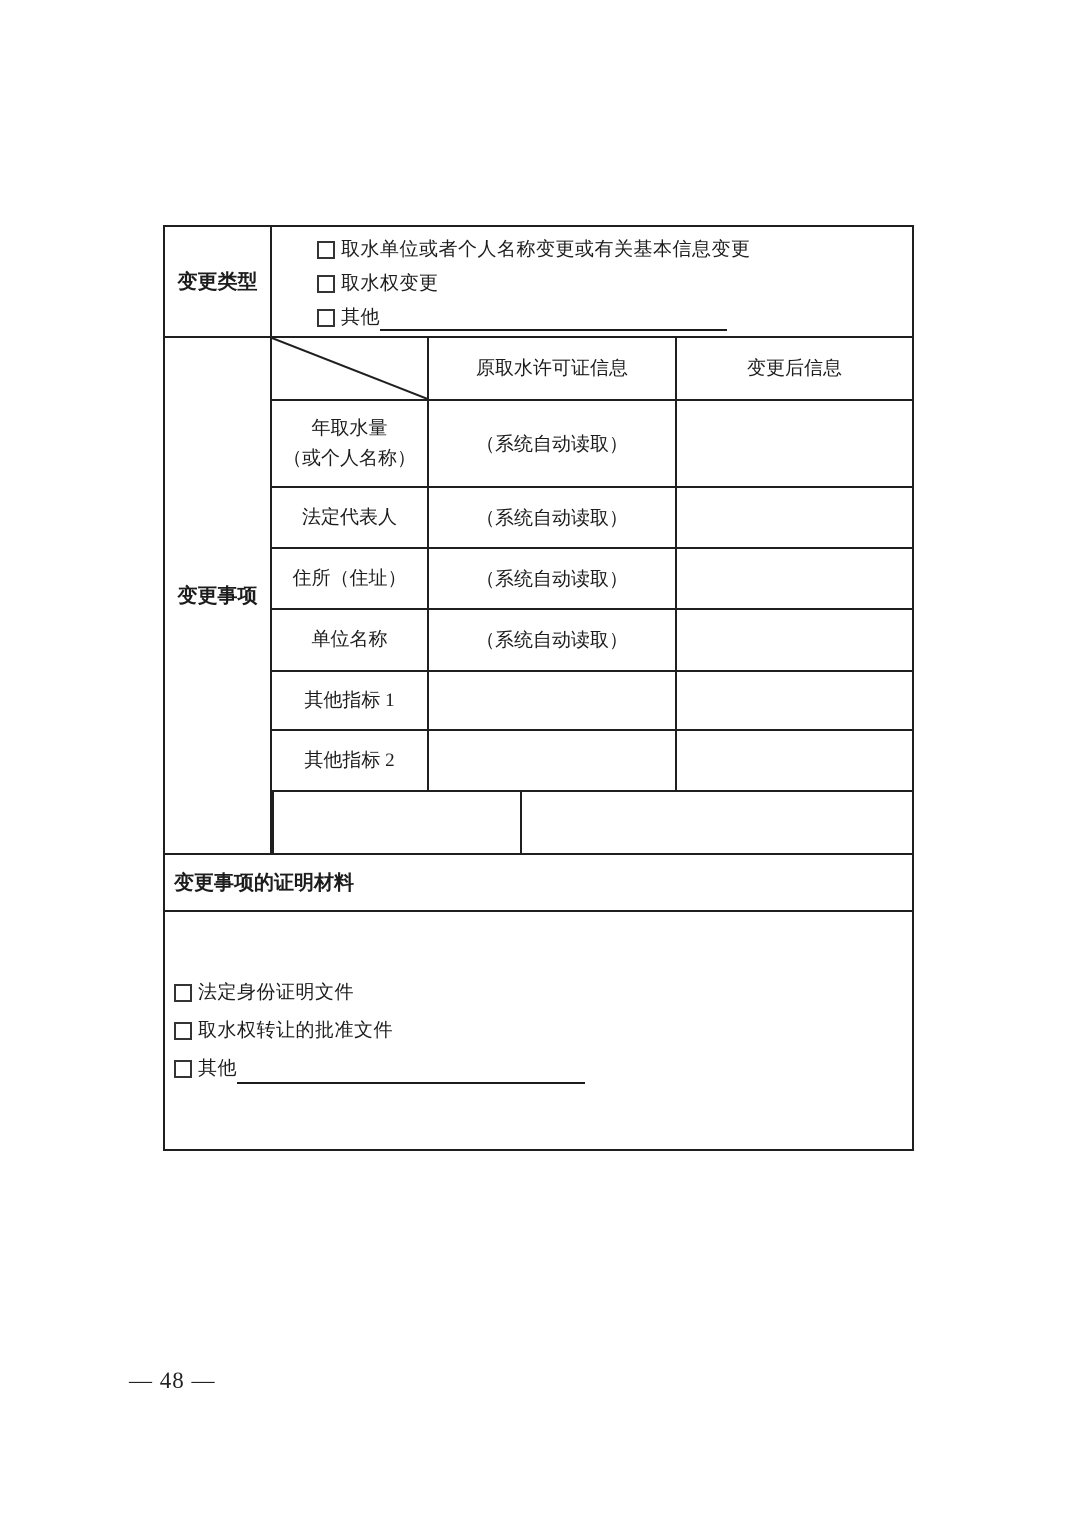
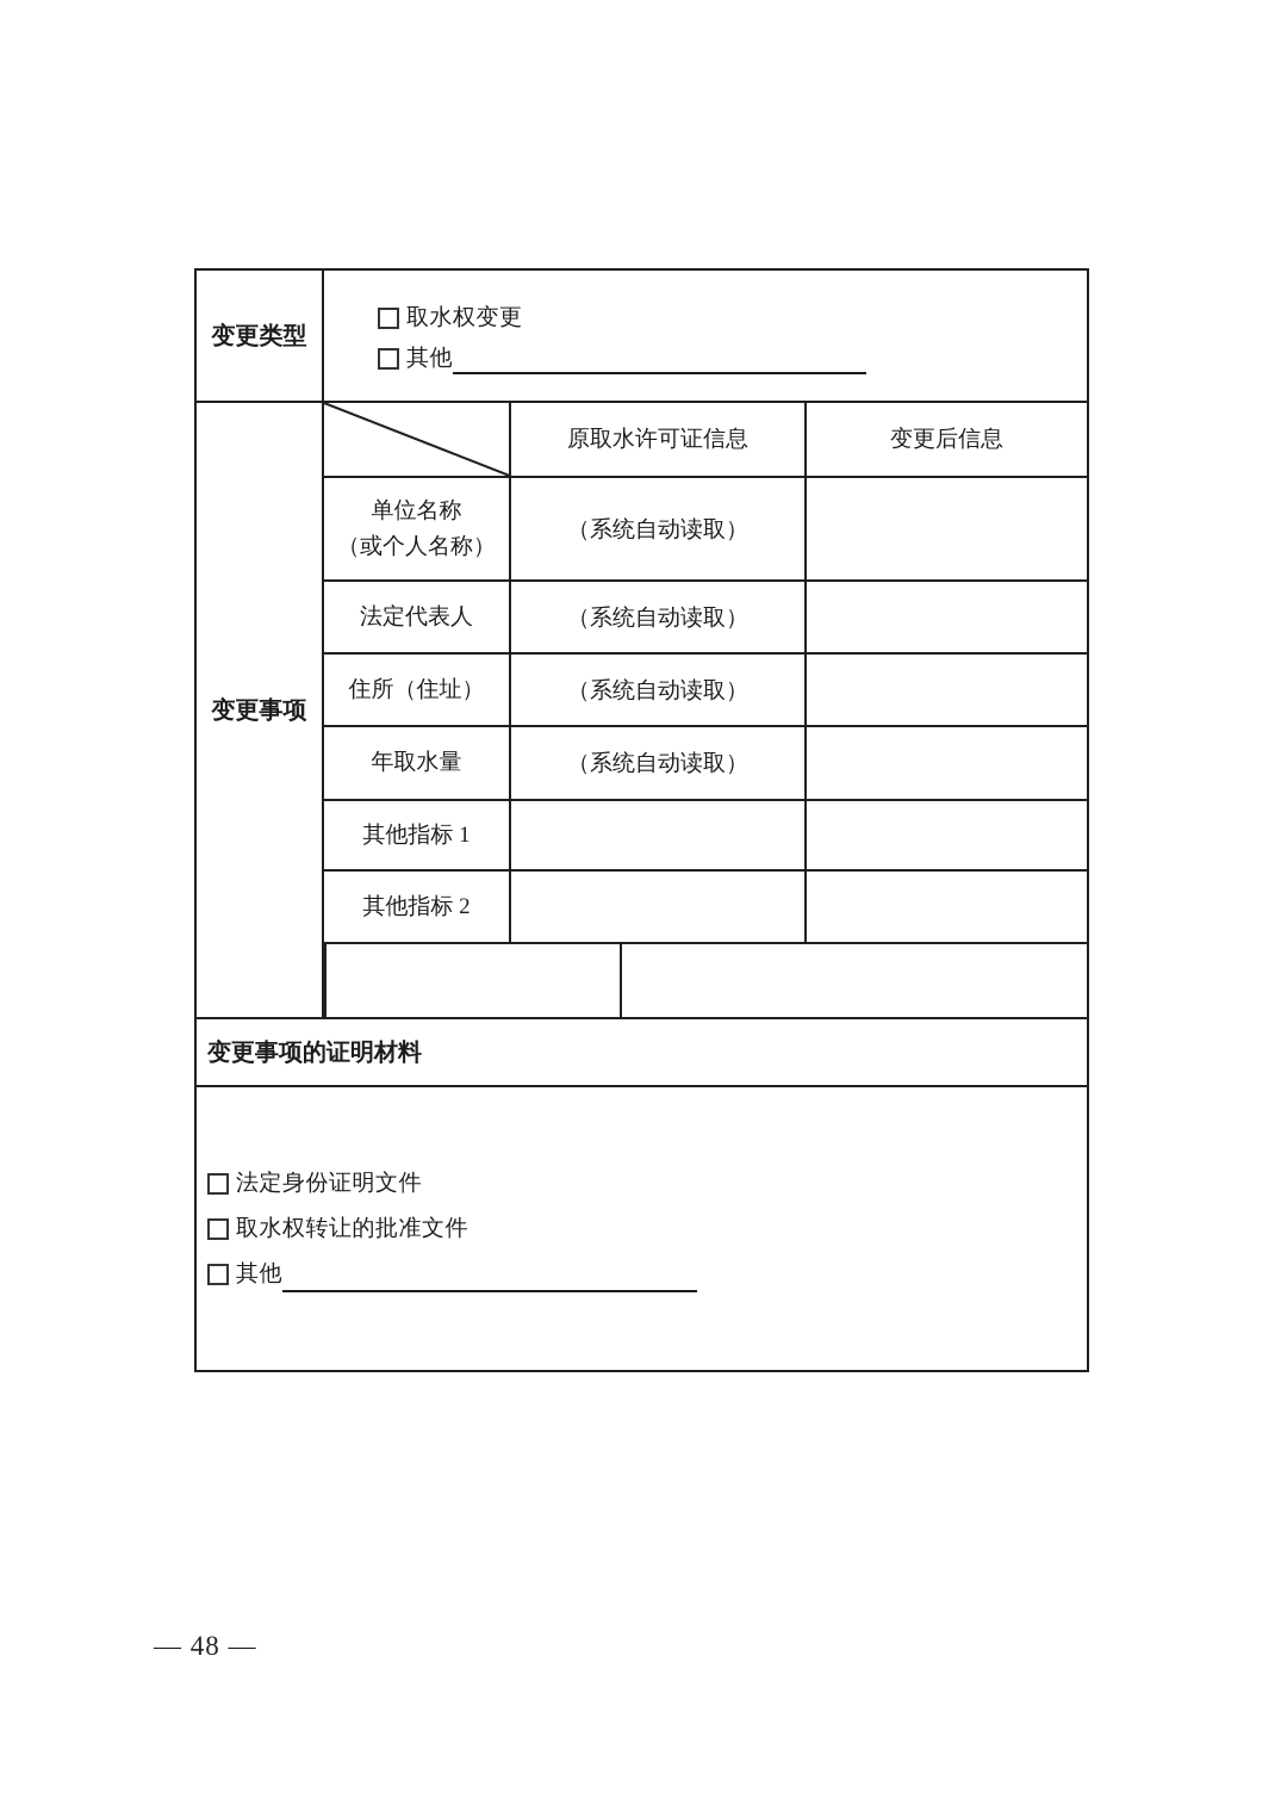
  变更类型
- 取水单位或者个人名称变更或有关基本信息变更
  取水权变更
  其他
  变更事项
  原取水许可证信息
  变更后信息
- 年取水量
+ 单位名称
  （或个人名称）
  （系统自动读取）
  法定代表人
  （系统自动读取）
  住所（住址）
  （系统自动读取）
- 单位名称
+ 年取水量
  （系统自动读取）
  其他指标 1
  其他指标 2
  变更事项的证明材料
  法定身份证明文件
  取水权转让的批准文件
  其他
  — 48 —
